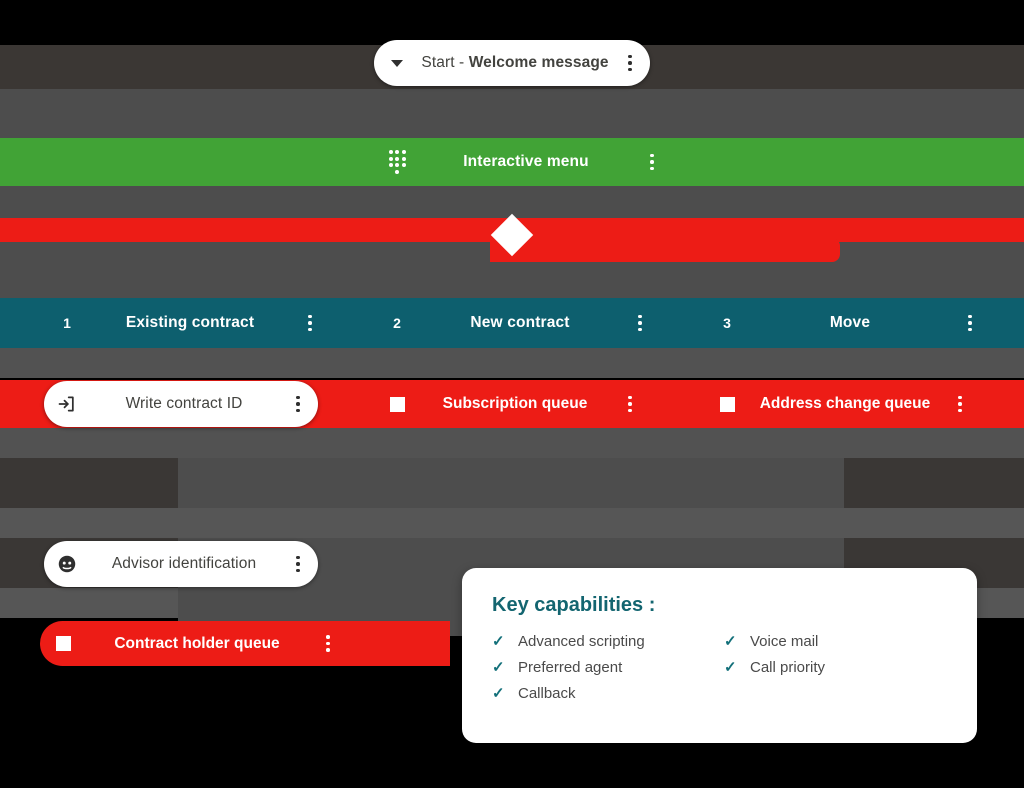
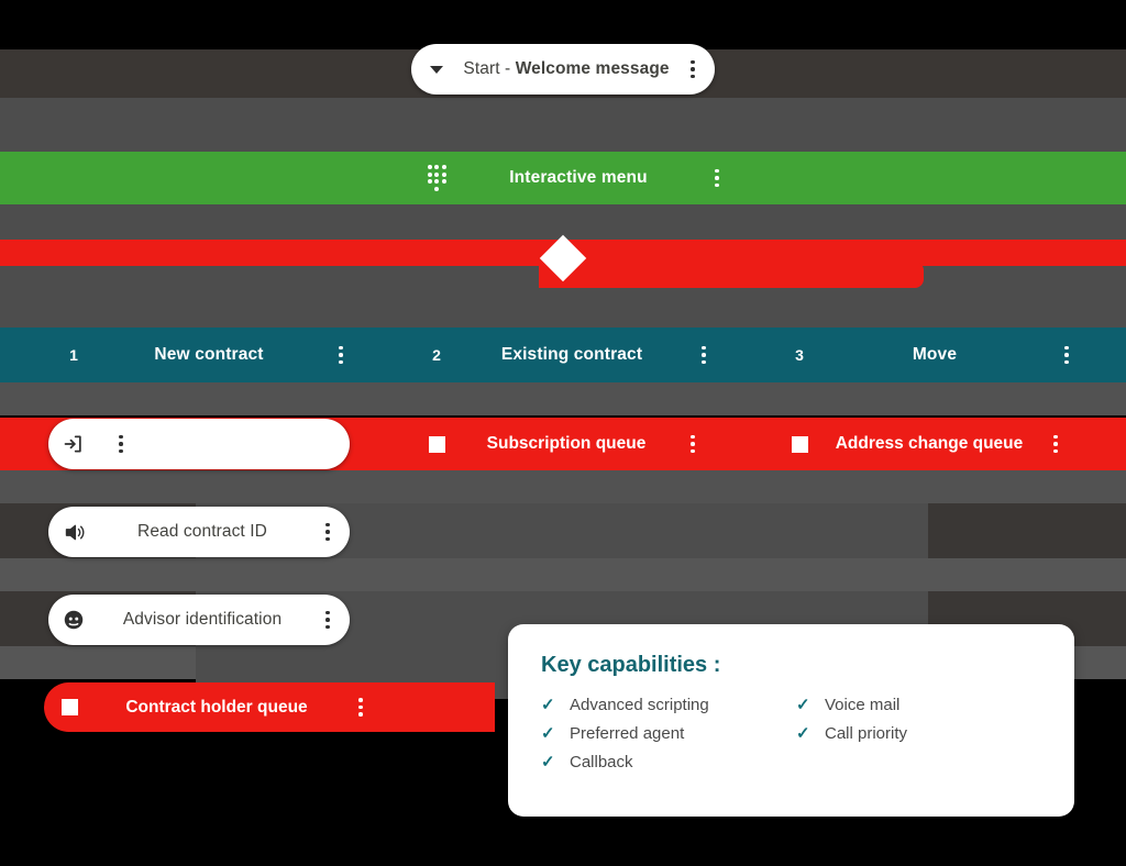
  Start - Welcome message
  Interactive menu
  1
- Existing contract
+ New contract
  2
- New contract
+ Existing contract
  3
  Move
- Write contract ID
  Subscription queue
  Address change queue
+ Read contract ID
  Advisor identification
  Contract holder queue
  Key capabilities :
  ✓
  Advanced scripting
  ✓
  Preferred agent
  ✓
  Callback
  ✓
  Voice mail
  ✓
  Call priority
